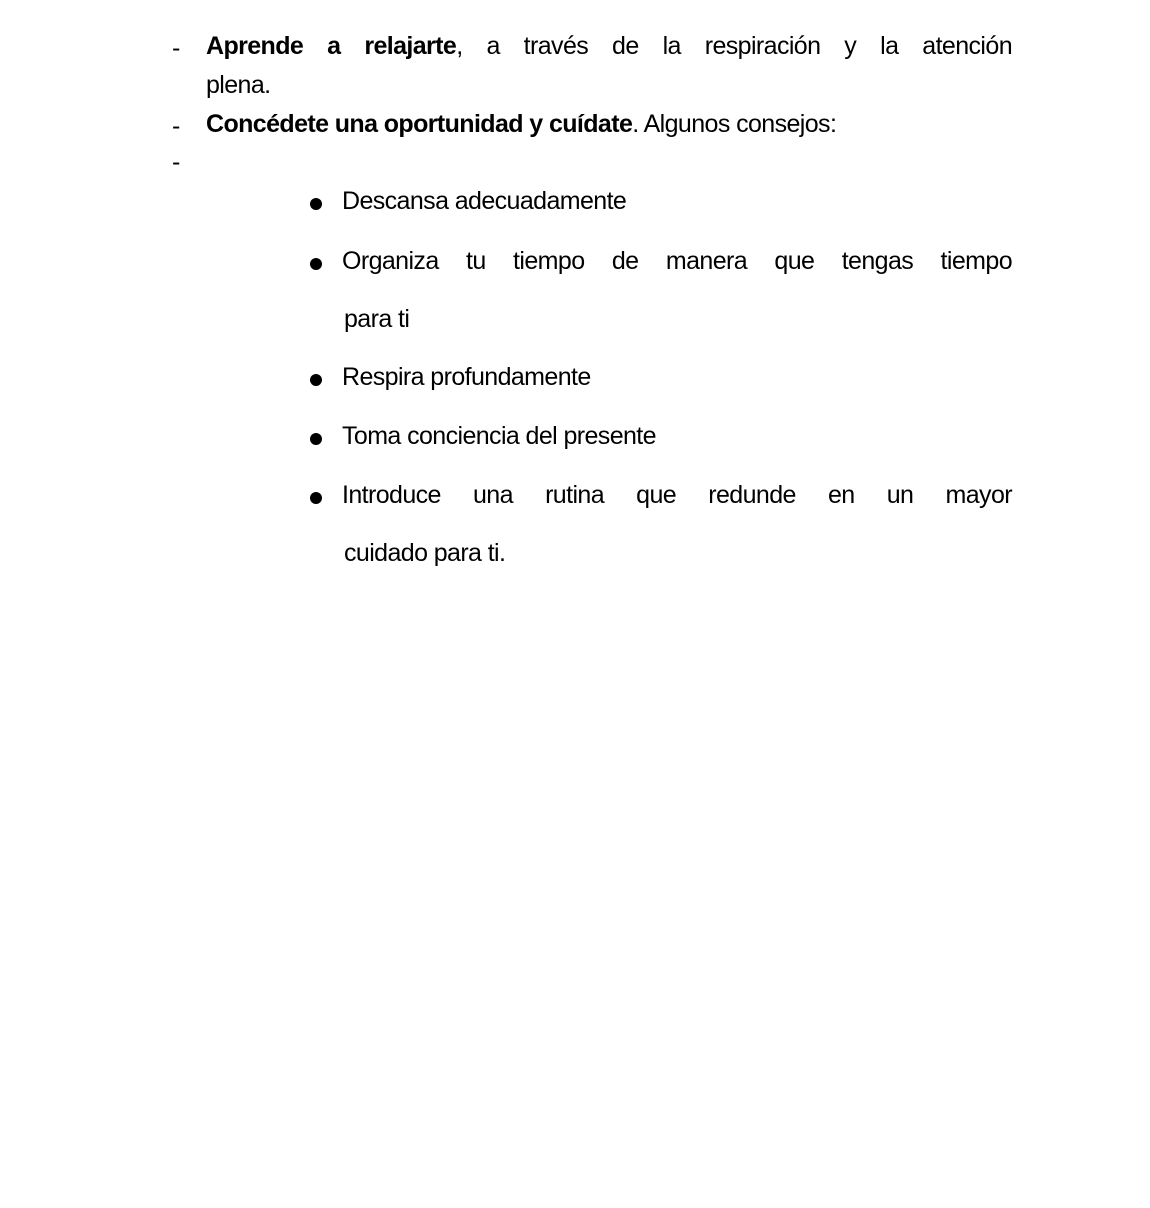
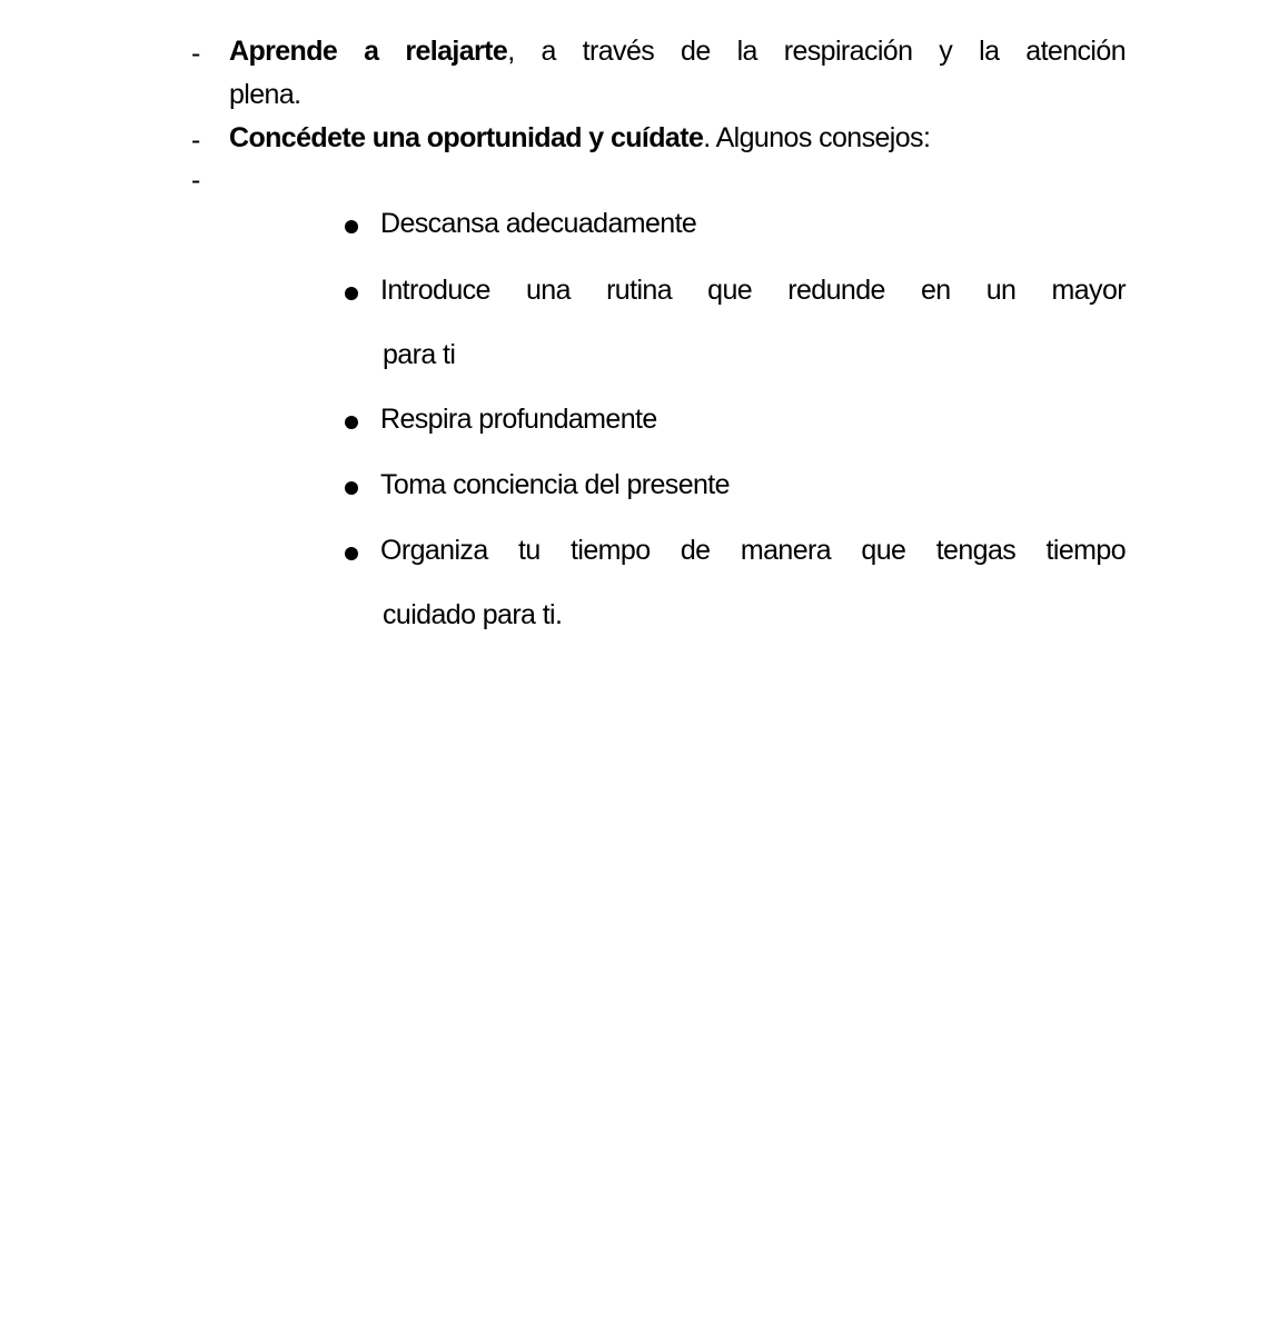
  -
  Aprende a relajarte, a través de la respiración y la atención
  plena.
  -
  Concédete una oportunidad y cuídate. Algunos consejos:
  -
  Descansa adecuadamente
- Organiza tu tiempo de manera que tengas tiempo
+ Introduce una rutina que redunde en un mayor
  para ti
  Respira profundamente
  Toma conciencia del presente
- Introduce una rutina que redunde en un mayor
+ Organiza tu tiempo de manera que tengas tiempo
  cuidado para ti.
